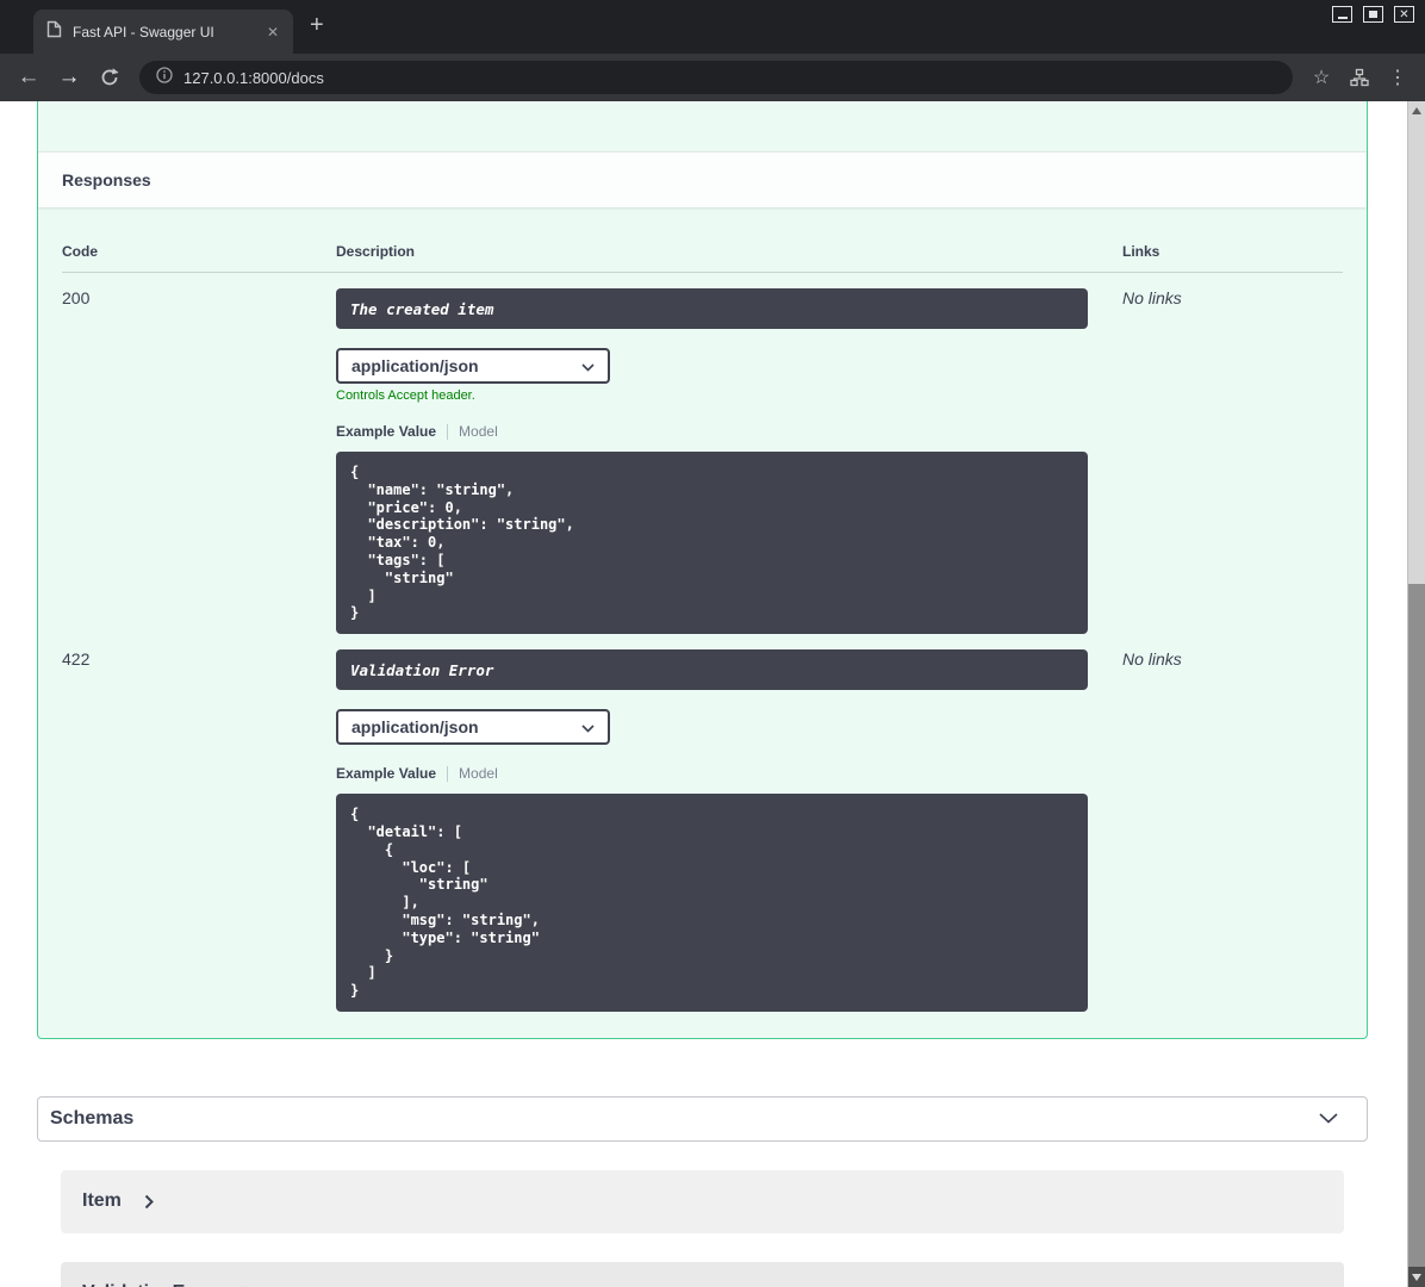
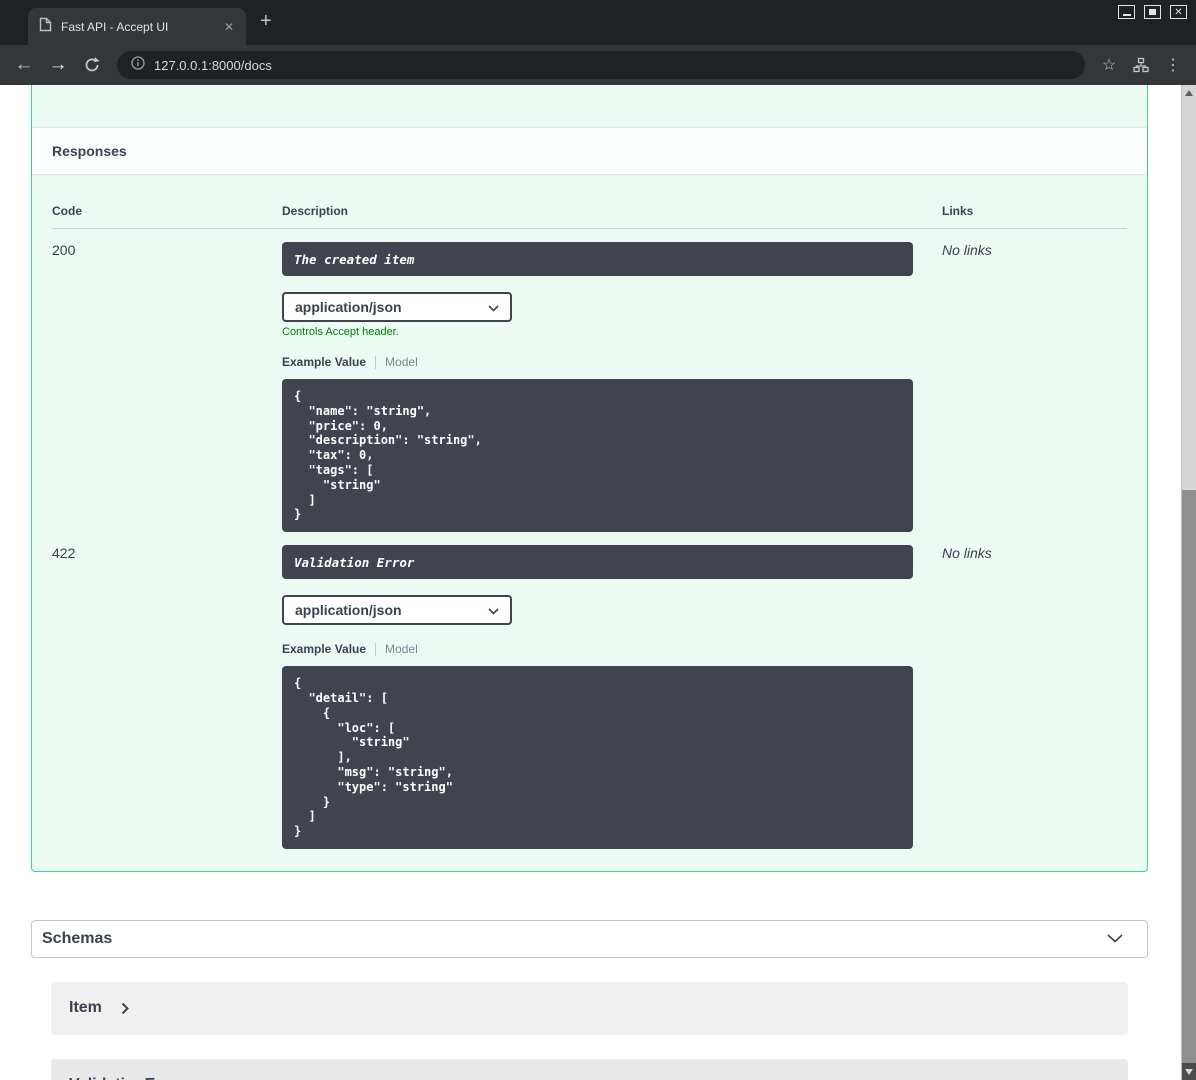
- Fast API - Swagger UI
+ Fast API - Accept UI
  ✕
  +
  ✕
  ←
  →
  127.0.0.1:8000/docs
  ☆
  ⋮
  Responses
  Code
  Description
  Links
  200
  The created item
  application/json
  Controls Accept header.
  Example Value
  Model
  {
  "name": "string",
  "price": 0,
  "description": "string",
  "tax": 0,
  "tags": [
  "string"
  ]
  }
  No links
  422
  Validation Error
  application/json
  Example Value
  Model
  {
  "detail": [
  {
  "loc": [
  "string"
  ],
  "msg": "string",
  "type": "string"
  }
  ]
  }
  No links
  Schemas
  Item
